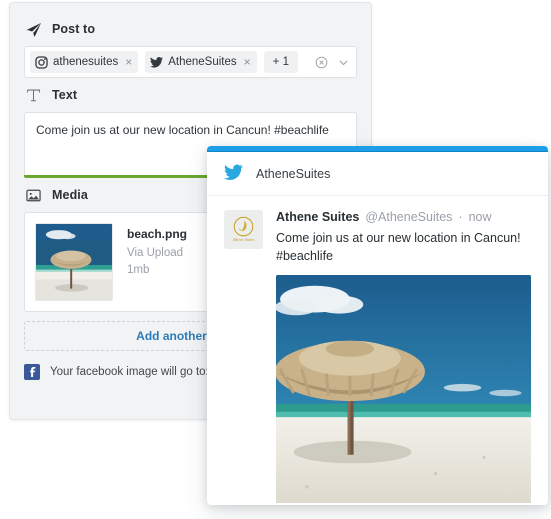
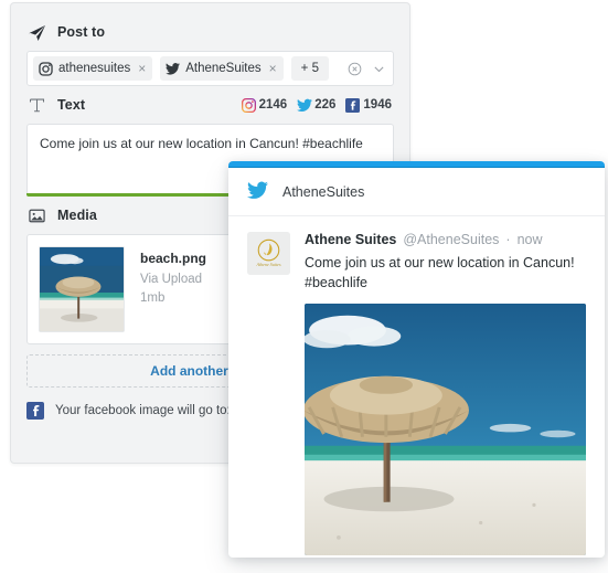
  Post to
  athenesuites
  ×
  AtheneSuites
  ×
- + 1
+ + 5
  Text
+ 2146
+ 226
+ 1946
  Come join us at our new location in Cancun! #beachlife
  Media
  beach.png
  Via Upload
  1mb
  Your facebook image will go to
  AtheneSuites
  Athene Suites
  @AtheneSuites
  ·
  now
  Come join us at our new location in Cancun! #beachlife
